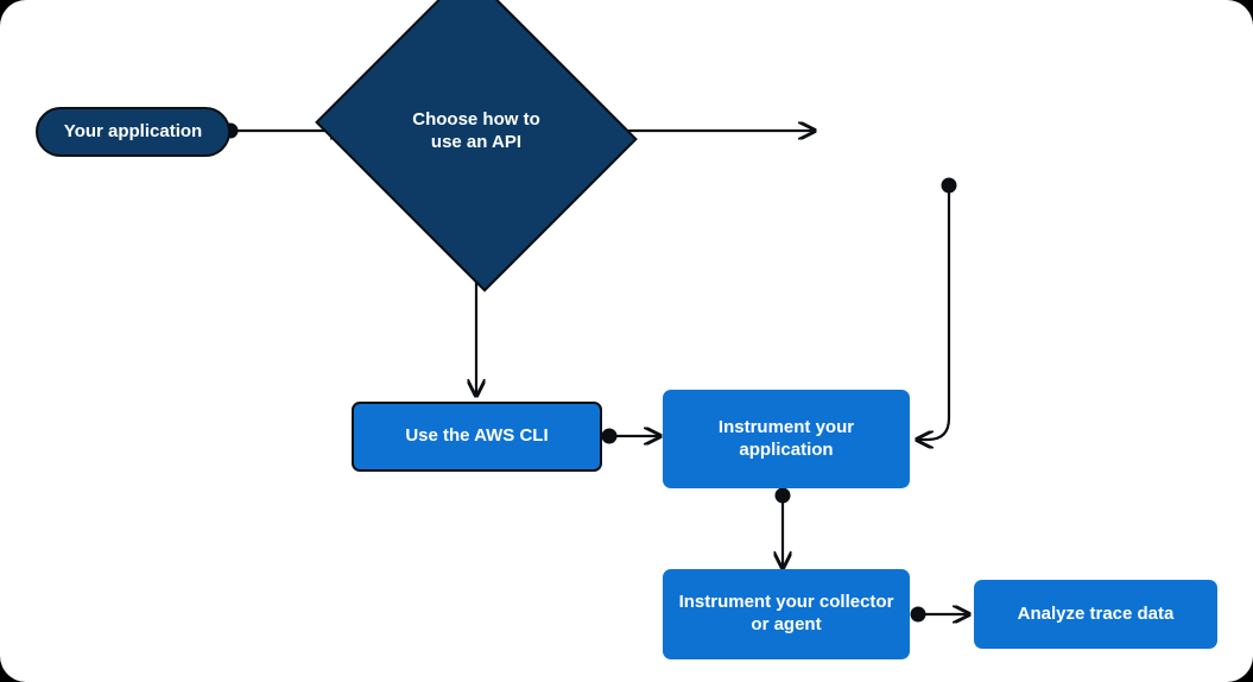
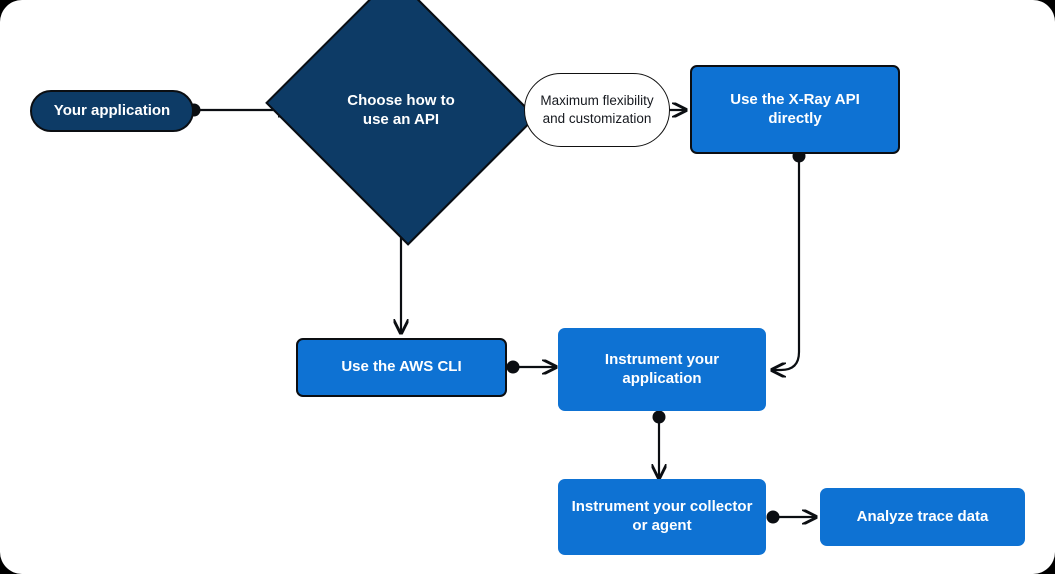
  Your application
  Choose how to
  use an API
+ Maximum flexibility and customization
+ Use the X-Ray API directly
  Use the AWS CLI
  Instrument your application
  Instrument your collector or agent
  Analyze trace data
